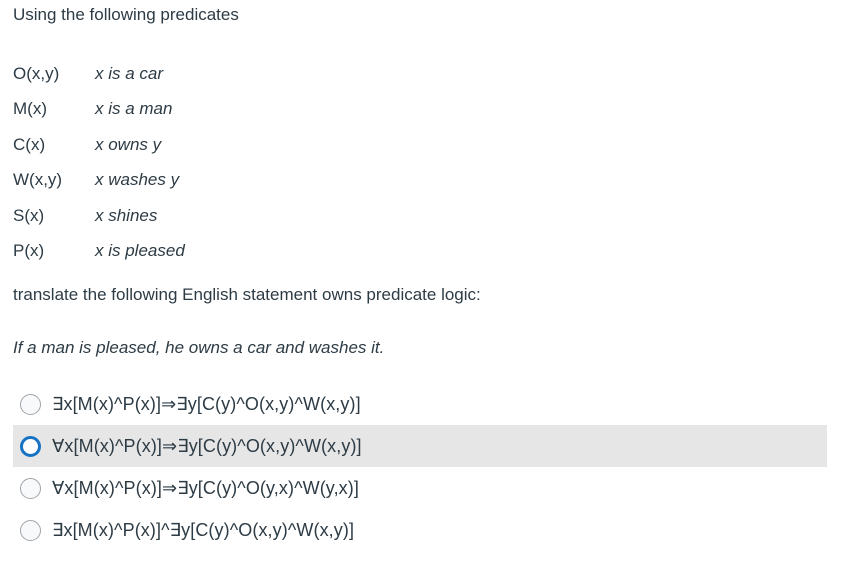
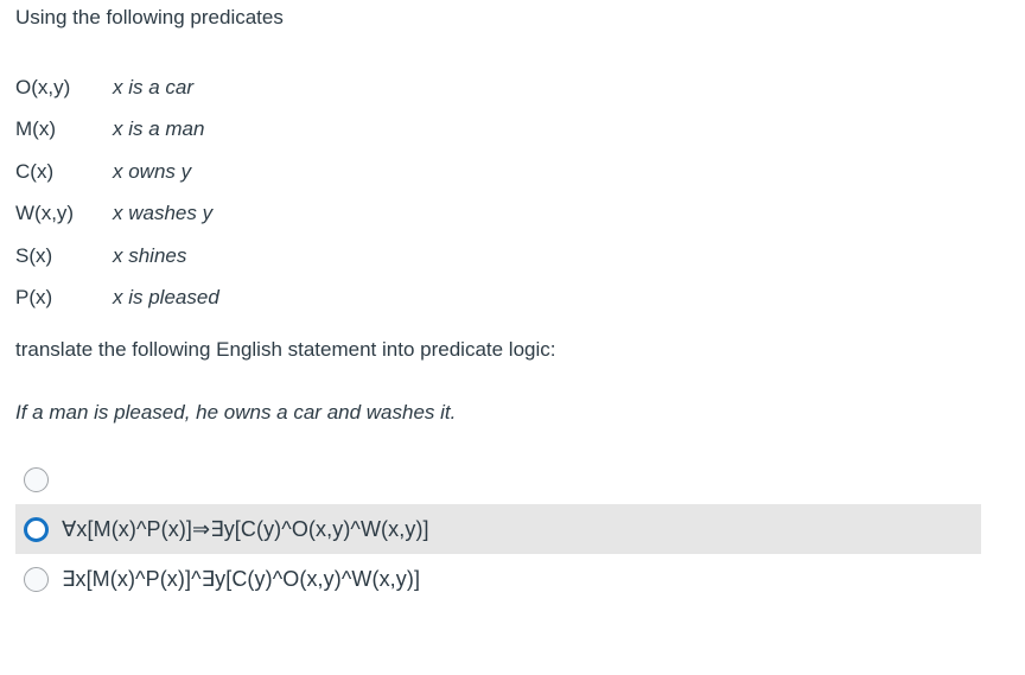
  Using the following predicates
  O(x,y)	x is a car
  M(x)	x is a man
  C(x)	x owns y
  W(x,y)	x washes y
  S(x)	x shines
  P(x)	x is pleased
- translate the following English statement owns predicate logic:
+ translate the following English statement into predicate logic:
  If a man is pleased, he owns a car and washes it.
- ∃x[M(x)^P(x)]⇒∃y[C(y)^O(x,y)^W(x,y)]
  ∀x[M(x)^P(x)]⇒∃y[C(y)^O(x,y)^W(x,y)]
- ∀x[M(x)^P(x)]⇒∃y[C(y)^O(y,x)^W(y,x)]
  ∃x[M(x)^P(x)]^∃y[C(y)^O(x,y)^W(x,y)]
